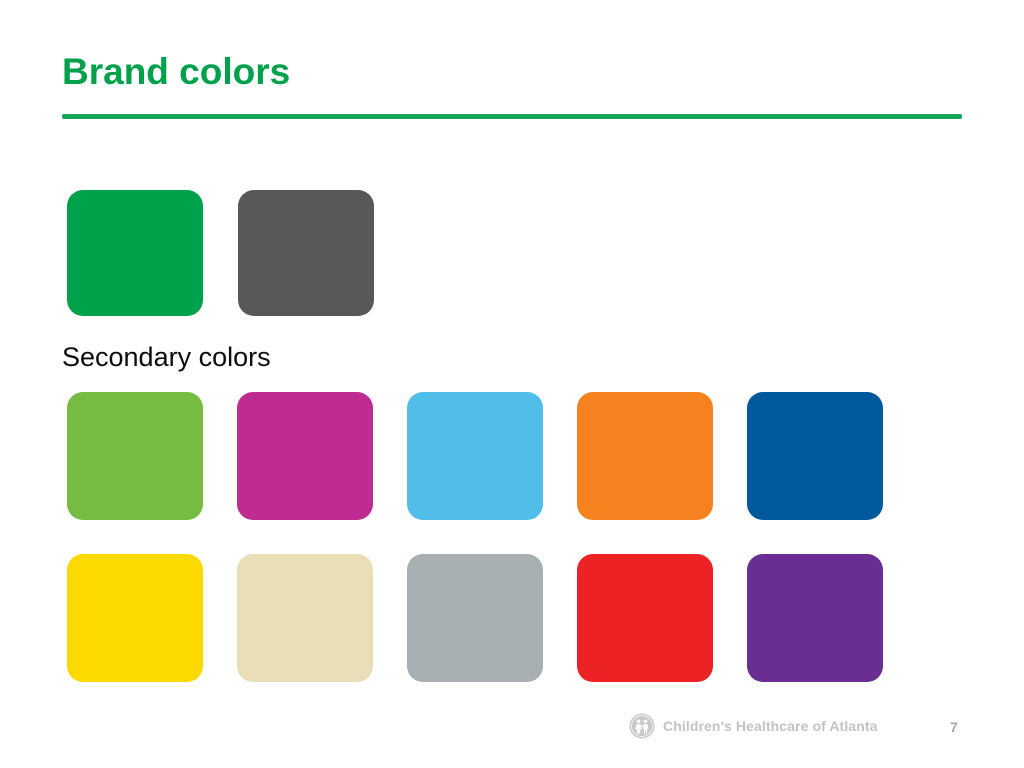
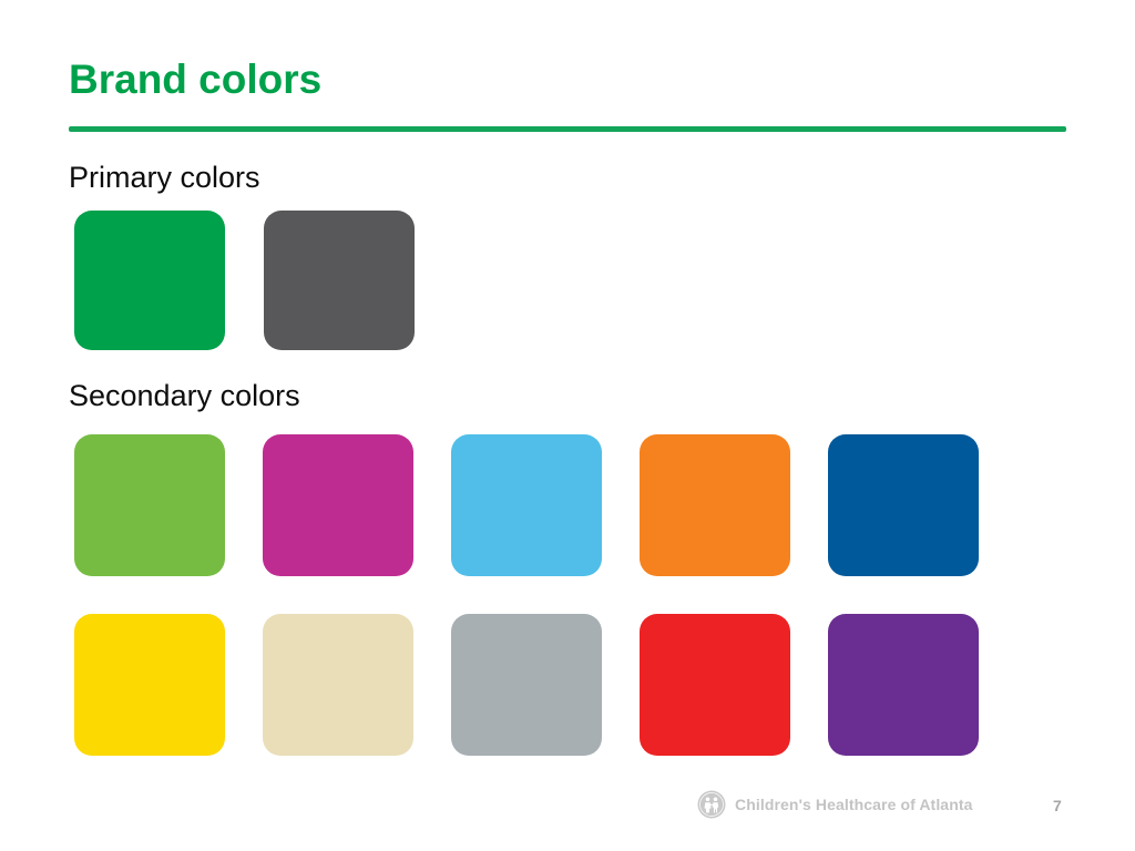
  Brand colors
+ Primary colors
  Secondary colors
  Children's Healthcare of Atlanta
  7
